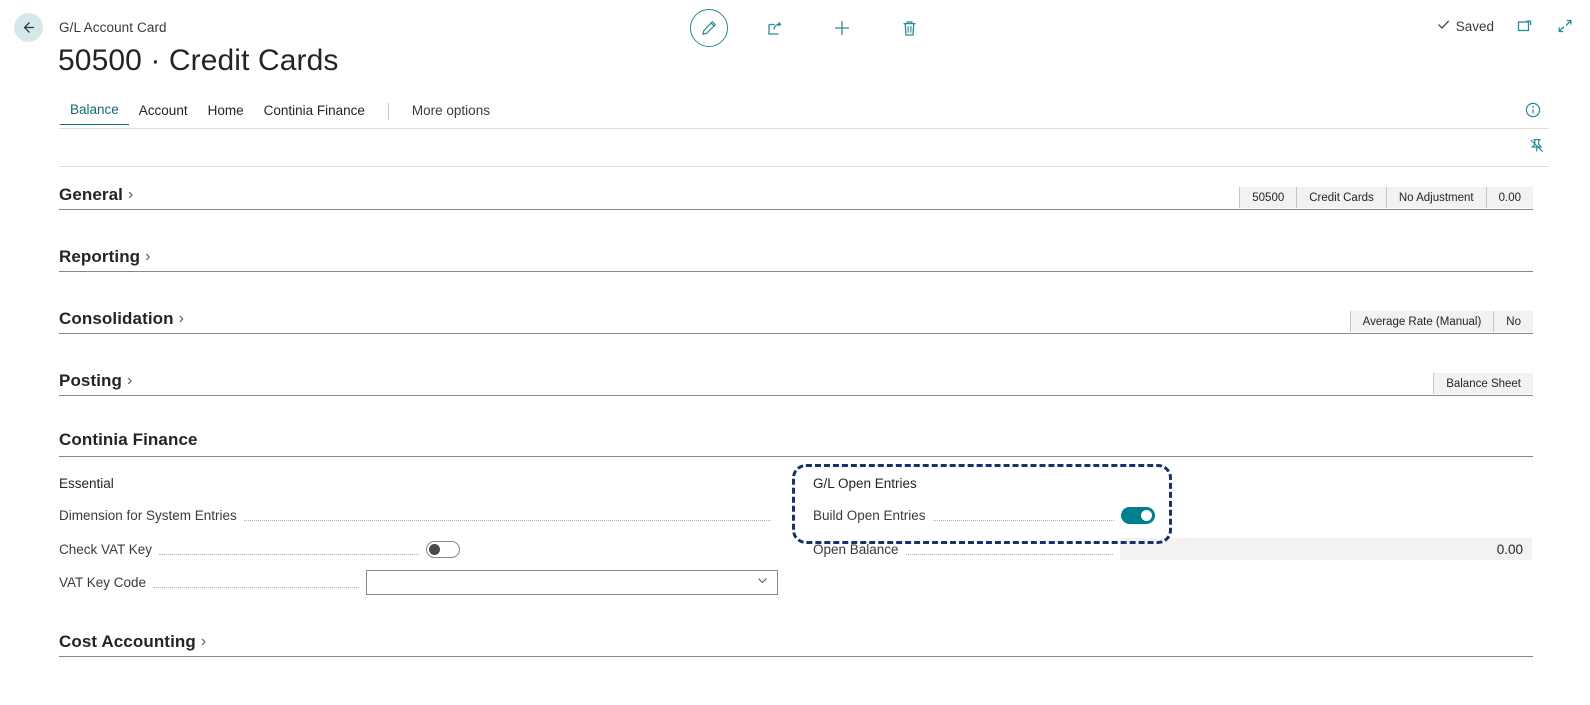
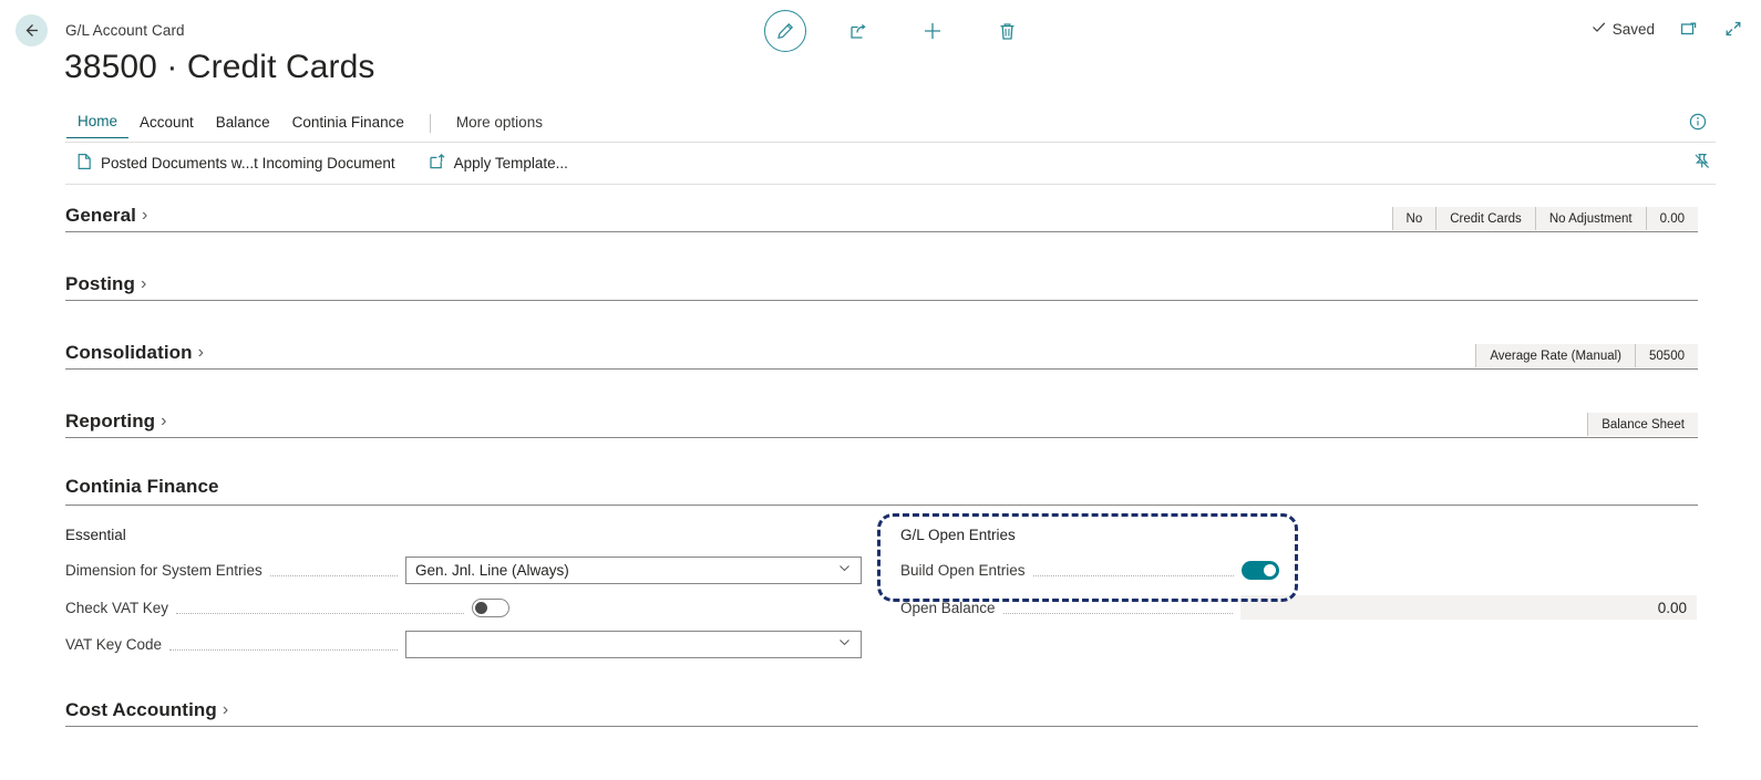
  G/L Account Card
  Saved
- 50500 · Credit Cards
+ 38500 · Credit Cards
- Balance
+ Home
  Account
- Home
+ Balance
  Continia Finance
  More options
+ Posted Documents w...t Incoming Document
+ Apply Template...
  General
  ›
- 50500
+ No
  Credit Cards
  No Adjustment
  0.00
- Reporting
+ Posting
  ›
  Consolidation
  ›
  Average Rate (Manual)
- No
+ 50500
- Posting
+ Reporting
  ›
  Balance Sheet
  Continia Finance
  Essential
  G/L Open Entries
  Dimension for System Entries
+ Gen. Jnl. Line (Always)
  Check VAT Key
  VAT Key Code
  Build Open Entries
  Open Balance
  0.00
  Cost Accounting
  ›
